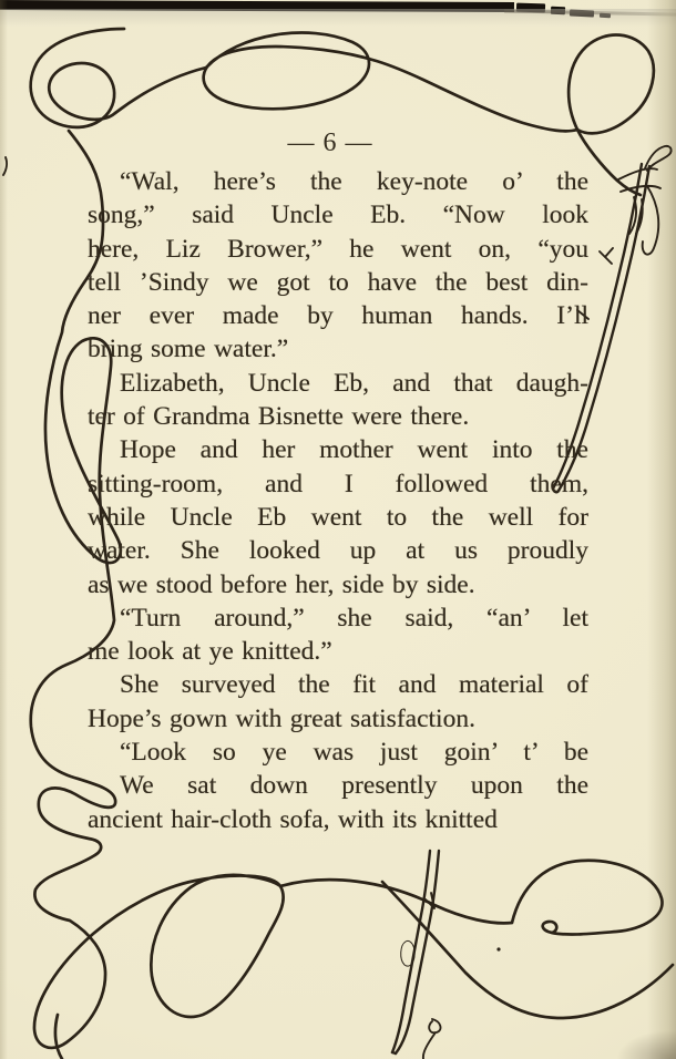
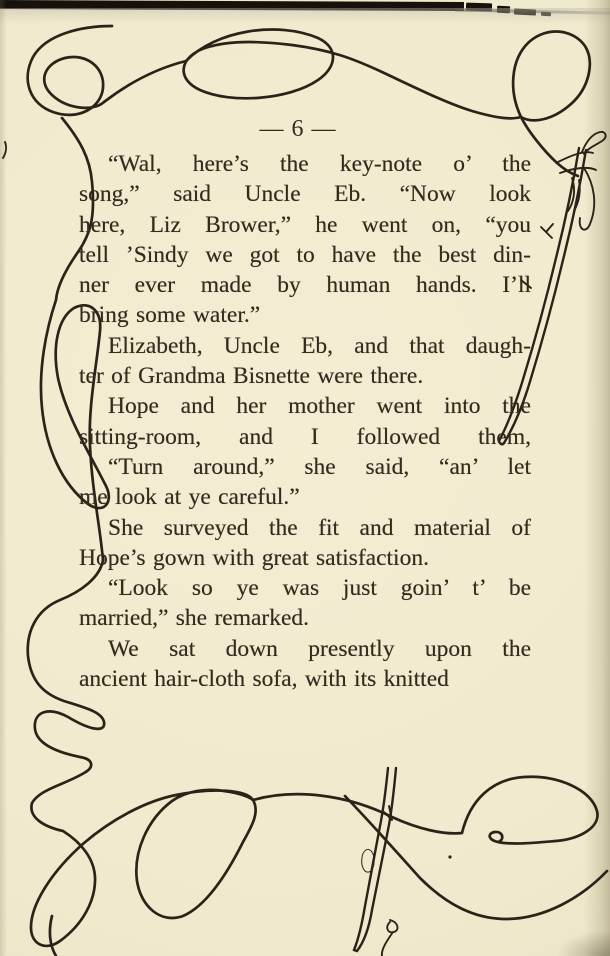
  — 6 —
  “Wal, here’s the key-note o’ the
  song,” said Uncle Eb. “Now look
  here, Liz Brower,” he went on, “you
  tell ’Sindy we got to have the best din-
  ner ever made by human hands. I’ll
  bring some water.”
  Elizabeth, Uncle Eb, and that daugh-
  ter of Grandma Bisnette were there.
  Hope and her mother went into the
  sitting-room, and I followed them,
- while Uncle Eb went to the well for
- water. She looked up at us proudly
- as we stood before her, side by side.
  “Turn around,” she said, “an’ let
- me look at ye knitted.”
+ me look at ye careful.”
  She surveyed the fit and material of
  Hope’s gown with great satisfaction.
  “Look so ye was just goin’ t’ be
+ married,” she remarked.
  We sat down presently upon the
  ancient hair-cloth sofa, with its knitted
